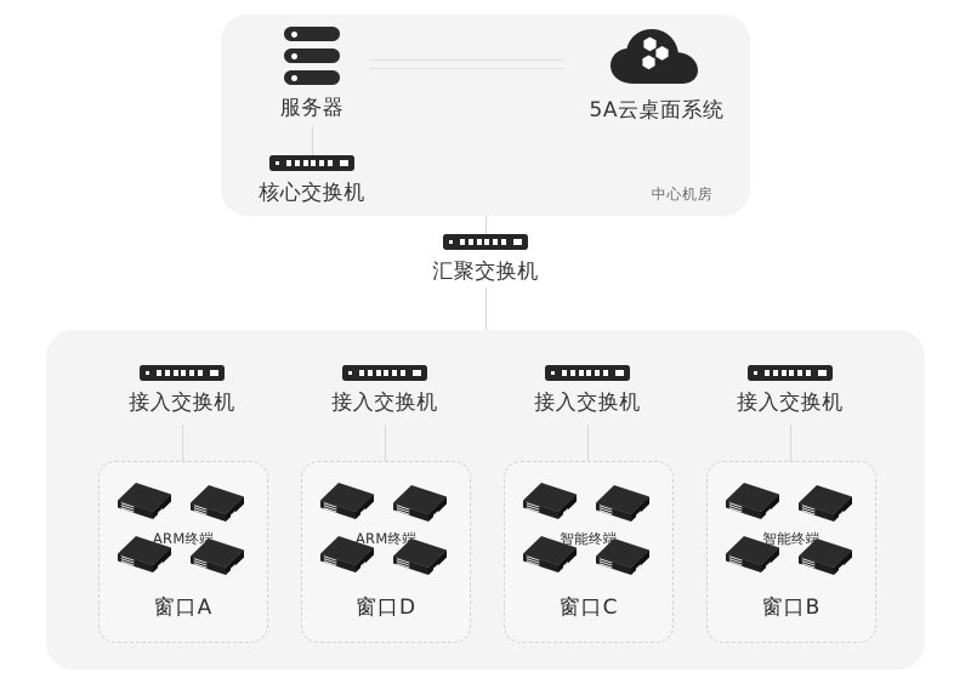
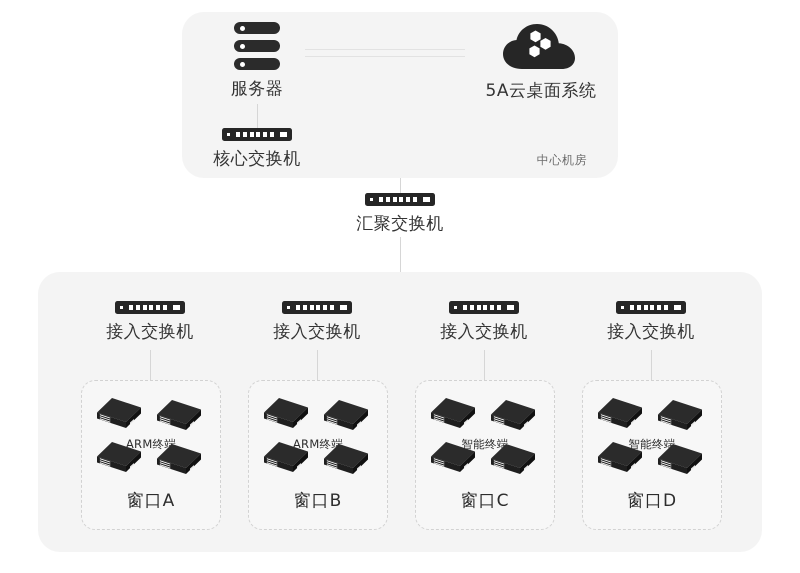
  服务器
  5A云桌面系统
  核心交换机
  中心机房
  汇聚交换机
  接入交换机
  ARM终端
  窗口A
  接入交换机
  ARM终端
- 窗口D
+ 窗口B
  接入交换机
  智能终端
  窗口C
  接入交换机
  智能终端
- 窗口B
+ 窗口D
